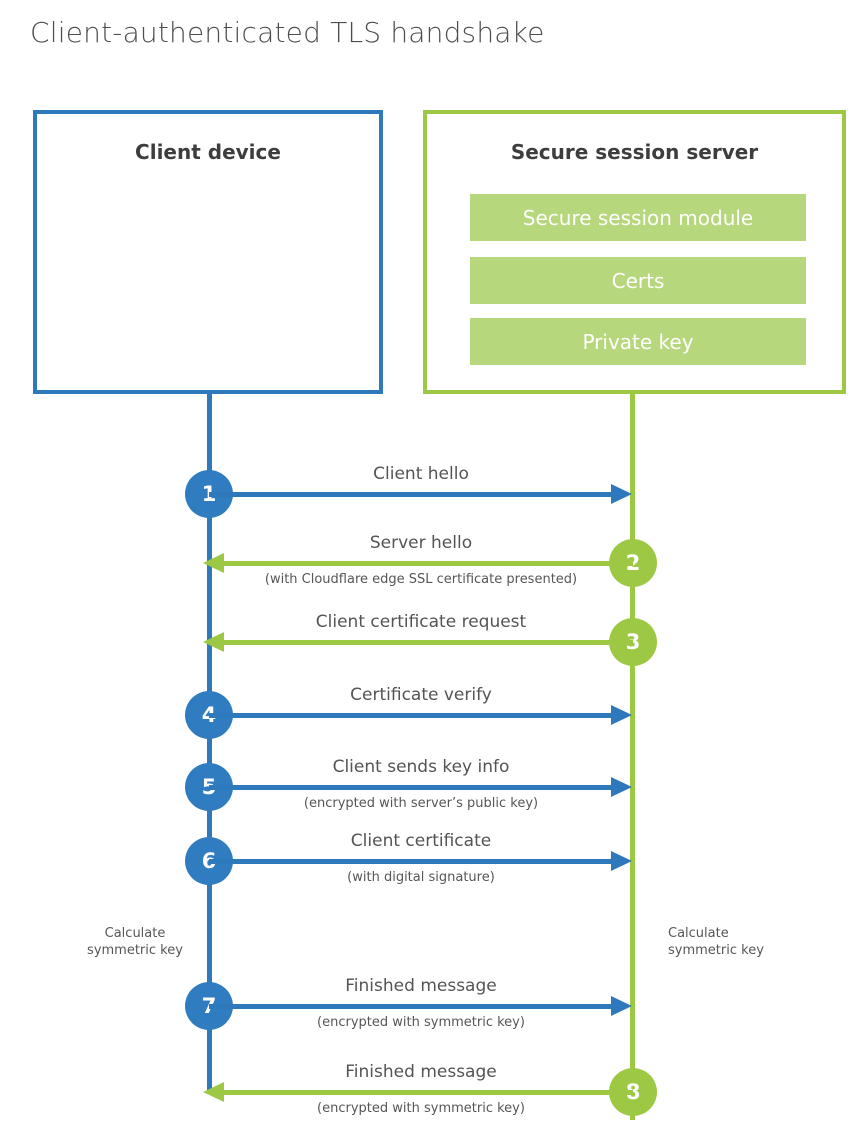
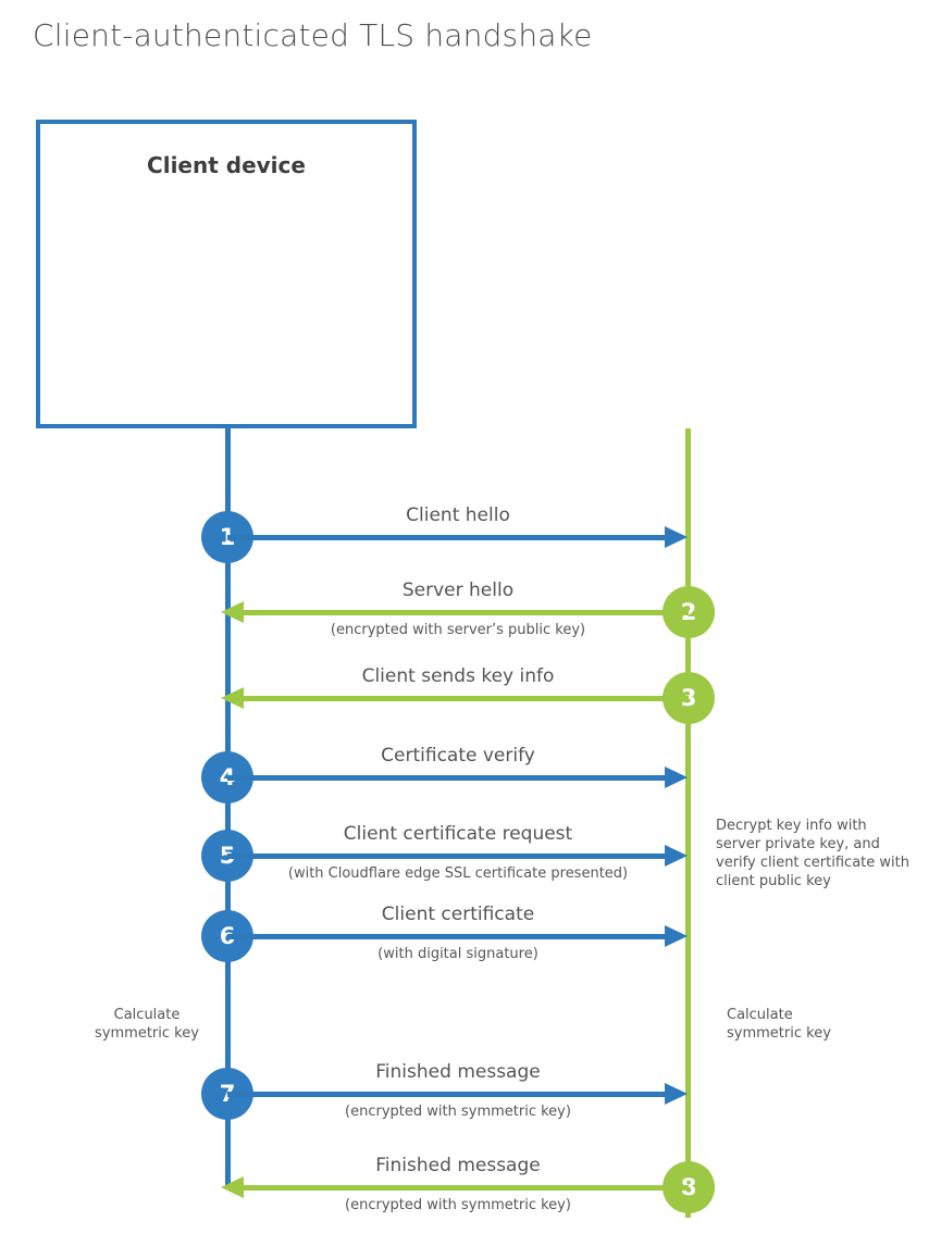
  Client-authenticated TLS handshake
  Client device
- Secure session server
- Secure session module
- Certs
- Private key
  Client hello
  2
  Server hello
- (with Cloudflare edge SSL certificate presented)
+ (encrypted with server’s public key)
  3
- Client certificate request
+ Client sends key info
  Certificate verify
- Client sends key info
+ Client certificate request
- (encrypted with server’s public key)
+ (with Cloudflare edge SSL certificate presented)
  Client certificate
  (with digital signature)
  Finished message
  (encrypted with symmetric key)
  8
  Finished message
  (encrypted with symmetric key)
+ Decrypt key info with server private key, and verify client certificate with client public key
  Calculate symmetric key
  Calculate symmetric key
